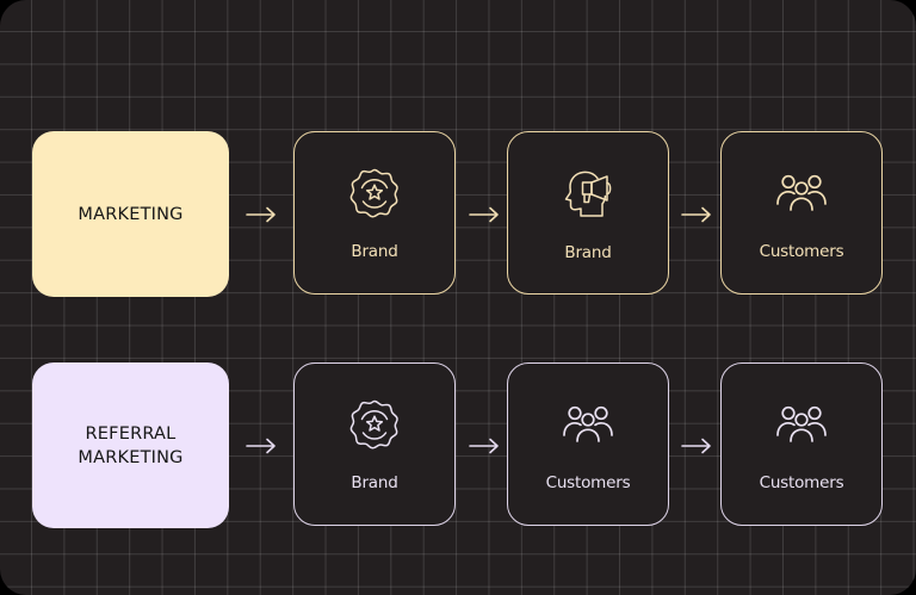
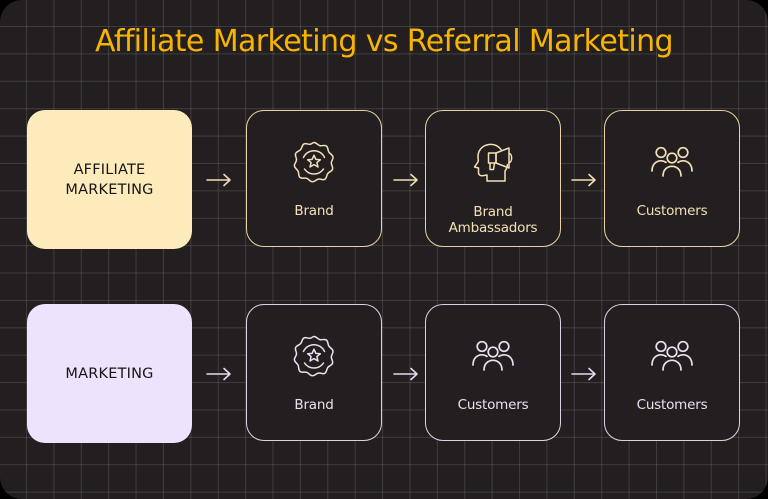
+ Affiliate Marketing vs Referral Marketing
+ AFFILIATE
  MARKETING
  Brand
  Brand
+ Ambassadors
  Customers
- REFERRAL
  MARKETING
  Brand
  Customers
  Customers
